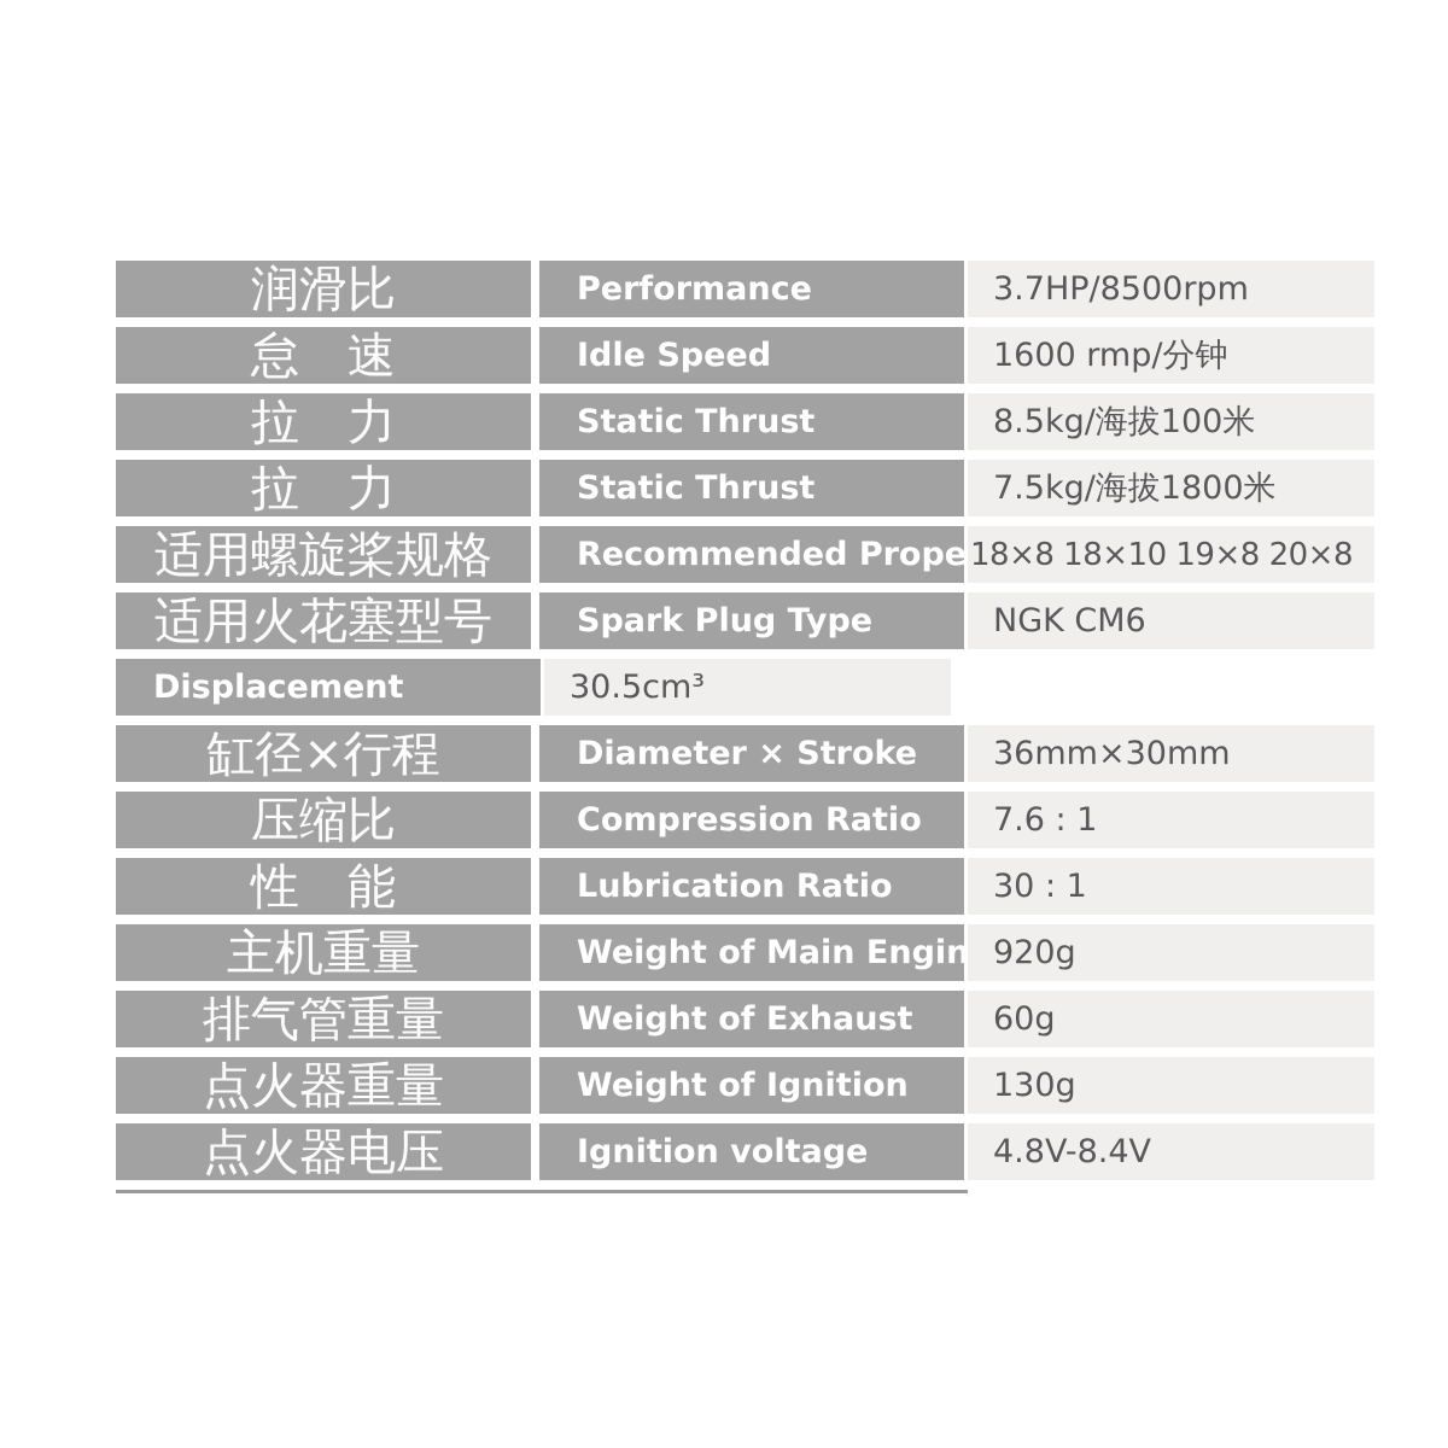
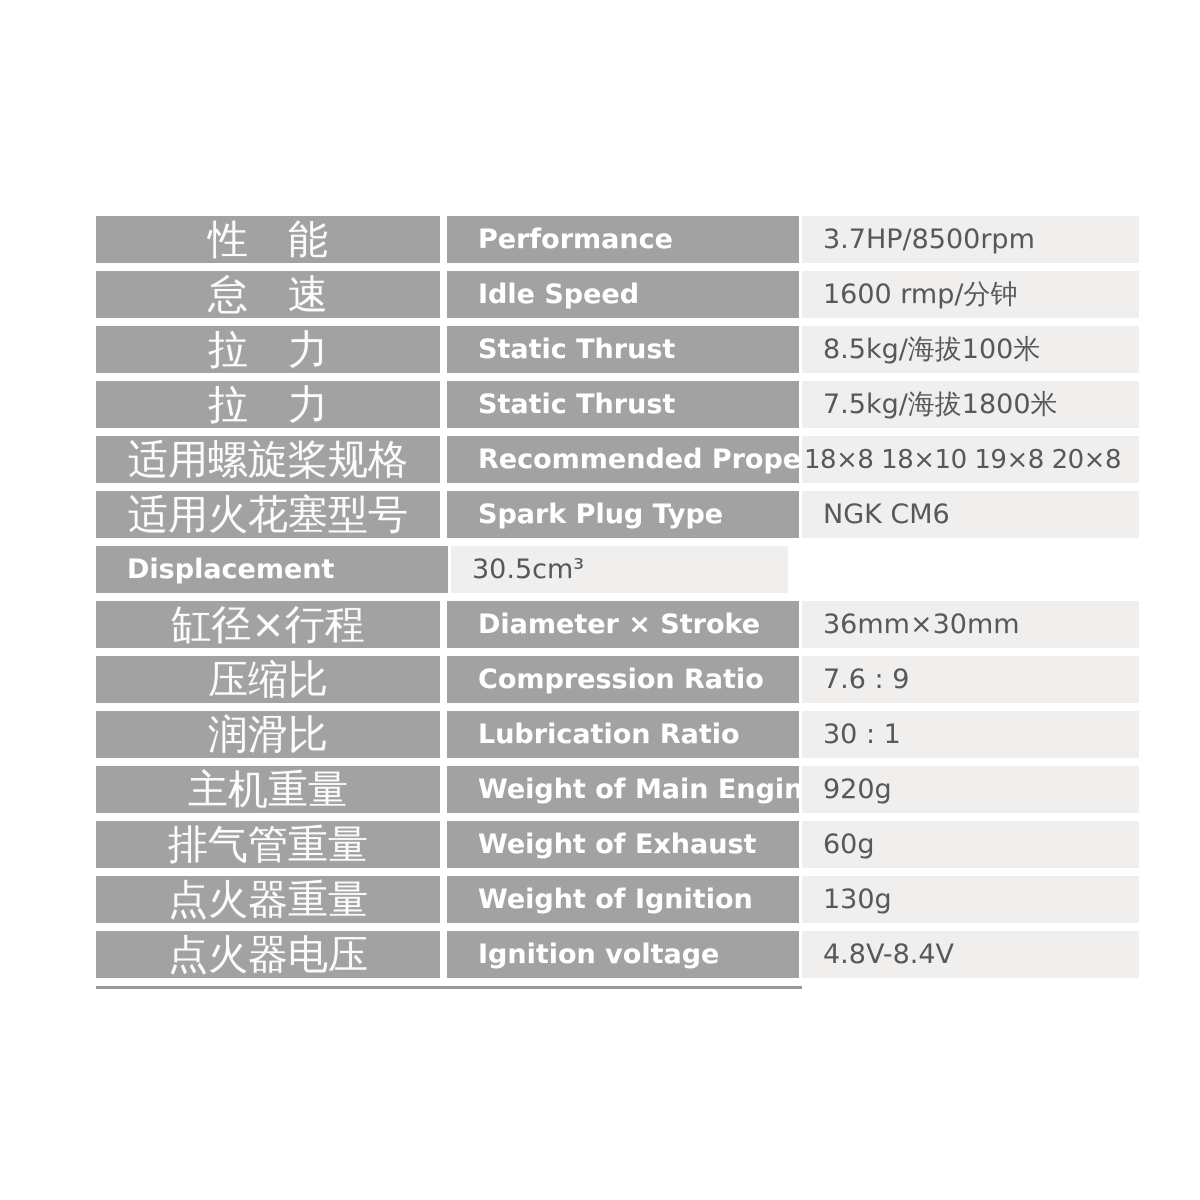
- 润滑比
+ 性 能
  Performance
  3.7HP/8500rpm
  怠 速
  Idle Speed
  1600 rmp/分钟
  拉 力
  Static Thrust
  8.5kg/海拔100米
  拉 力
  Static Thrust
  7.5kg/海拔1800米
  适用螺旋桨规格
  Recommended Prope
  18×8 18×10 19×8 20×8
  适用火花塞型号
  Spark Plug Type
  NGK CM6
  Displacement
  30.5cm³
  缸径×行程
  Diameter × Stroke
  36mm×30mm
  压缩比
  Compression Ratio
- 7.6 : 1
+ 7.6 : 9
- 性 能
+ 润滑比
  Lubrication Ratio
  30 : 1
  主机重量
  Weight of Main Engin
  920g
  排气管重量
  Weight of Exhaust
  60g
  点火器重量
  Weight of Ignition
  130g
  点火器电压
  Ignition voltage
  4.8V-8.4V
